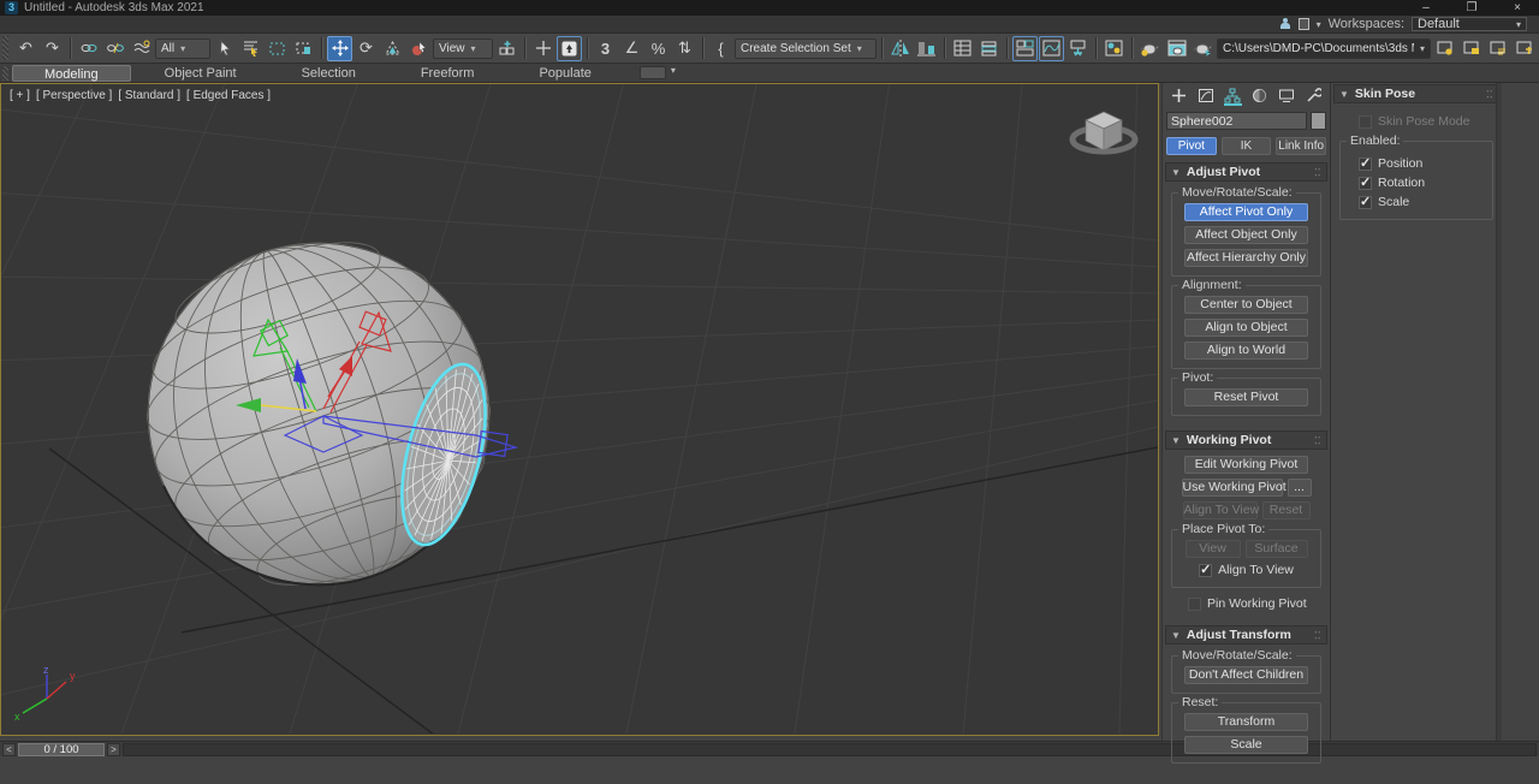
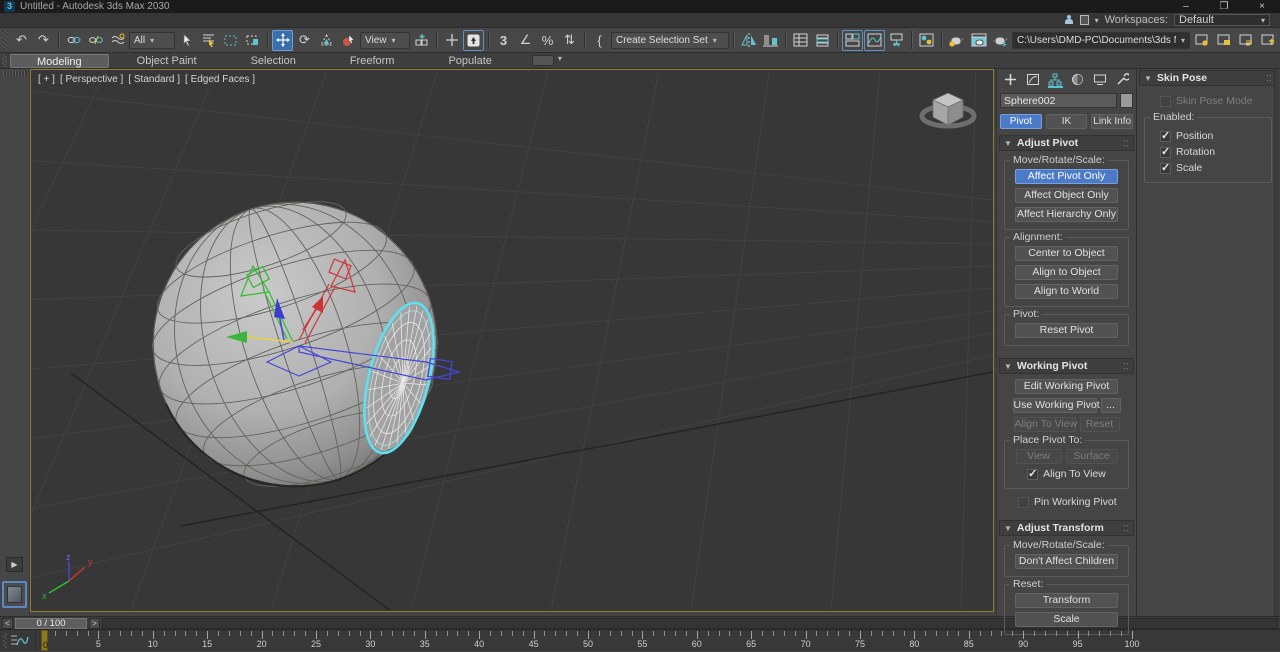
  3
- Untitled - Autodesk 3ds Max 2021
+ Untitled - Autodesk 3ds Max 2030
  –
  ❐
  ×
  ▾
  Workspaces:
  Default
  ▾
  ↶
  ↷
  All
  ▾
  ⟳
  View
  ▾
  3
  ∠
  %
  ⇅
  {
  Create Selection Set
  ▾
  C:\Users\DMD-PC\Documents\3ds
  ▾
  Modeling
  Object Paint
  Selection
  Freeform
  Populate
+ ▶
  [ + ]
  [ Perspective ]
  [ Standard ]
  [ Edged Faces ]
  x
  z
  y
  Sphere002
  Pivot
  IK
  Link Info
  ▼
  Adjust Pivot
  ⁚⁚
  Move/Rotate/Scale:
  Affect Pivot Only
  Affect Object Only
  Affect Hierarchy Only
  Alignment:
  Center to Object
  Align to Object
  Align to World
  Pivot:
  Reset Pivot
  ▼
  Working Pivot
  ⁚⁚
  Edit Working Pivot
  Use Working Pivot
  ...
  Align To View
  Reset
  Place Pivot To:
  View
  Surface
  Align To View
  Pin Working Pivot
  ▼
  Adjust Transform
  ⁚⁚
  Move/Rotate/Scale:
  Don't Affect Children
  Reset:
  Transform
  Scale
  ▼
  Skin Pose
  ⁚⁚
  Skin Pose Mode
  Enabled:
  Position
  Rotation
  Scale
  <
  0 / 100
  >
+ 0
+ 5
+ 10
+ 15
+ 20
+ 25
+ 30
+ 35
+ 40
+ 45
+ 50
+ 55
+ 60
+ 65
+ 70
+ 75
+ 80
+ 85
+ 90
+ 95
+ 100
